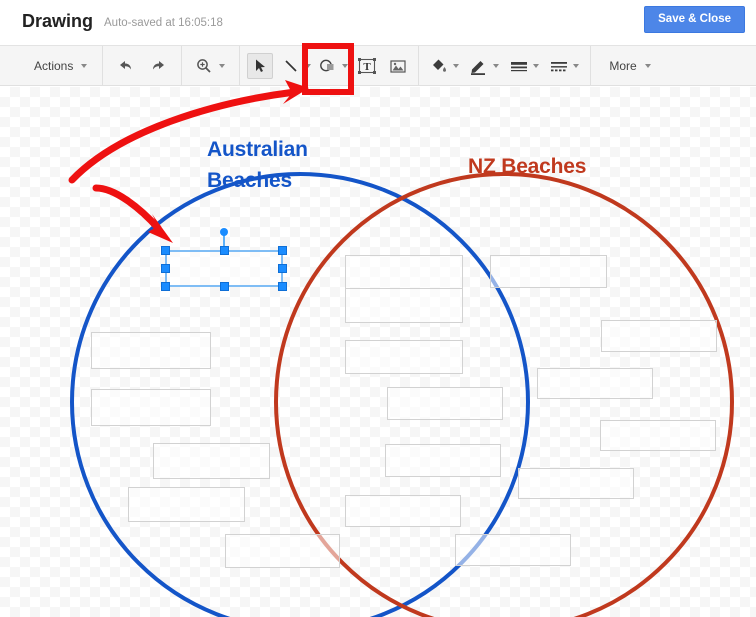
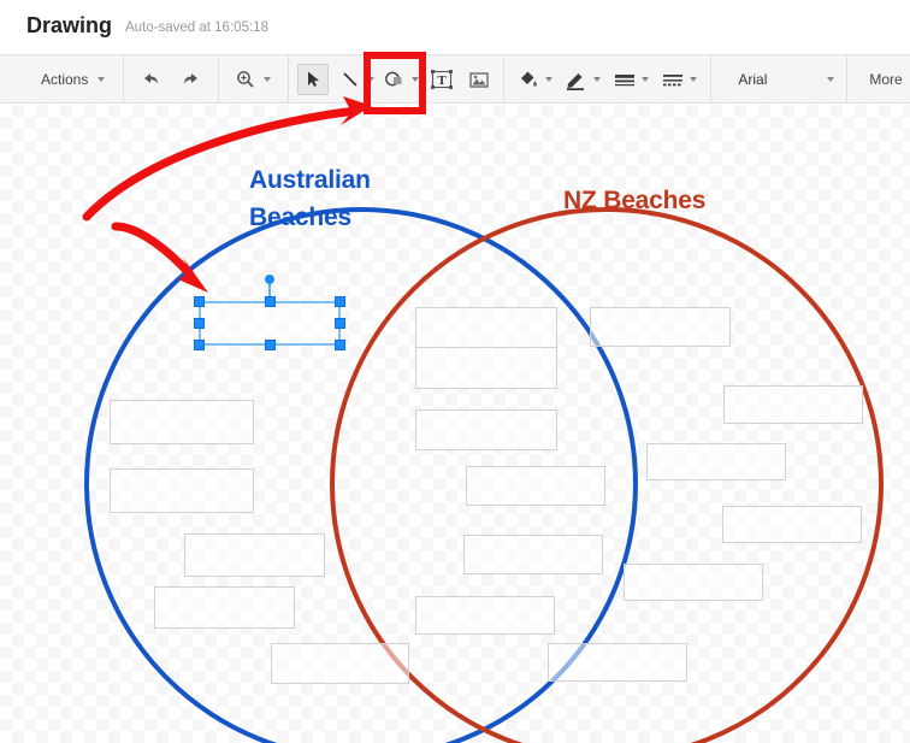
  Drawing
  Auto-saved at 16:05:18
- Save & Close
  Actions
  T
+ Arial
  More
  Australian
  Beaches
  NZ Beaches
